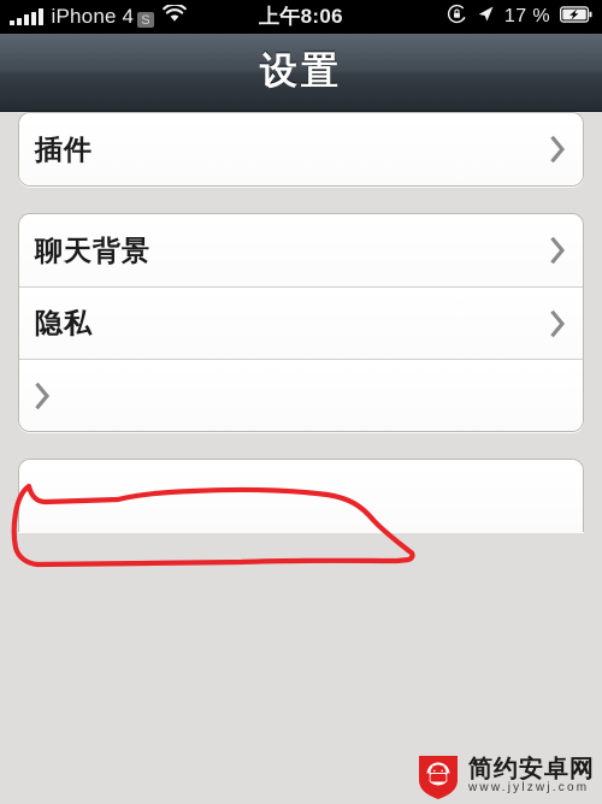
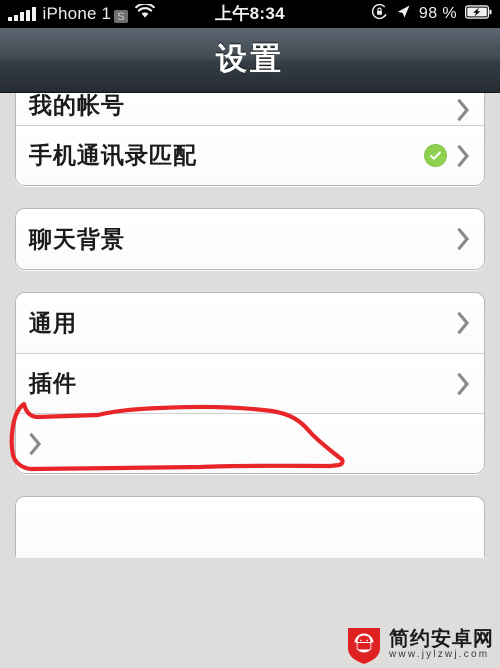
- iPhone 4
+ iPhone 1
  S
- 上午8:06
+ 上午8:34
- 17 %
+ 98 %
  设置
+ 我的帐号
+ 手机通讯录匹配
- 插件
+ 聊天背景
+ 通用
- 聊天背景
+ 插件
- 隐私
  简约安卓网
  www.jylzwj.com
